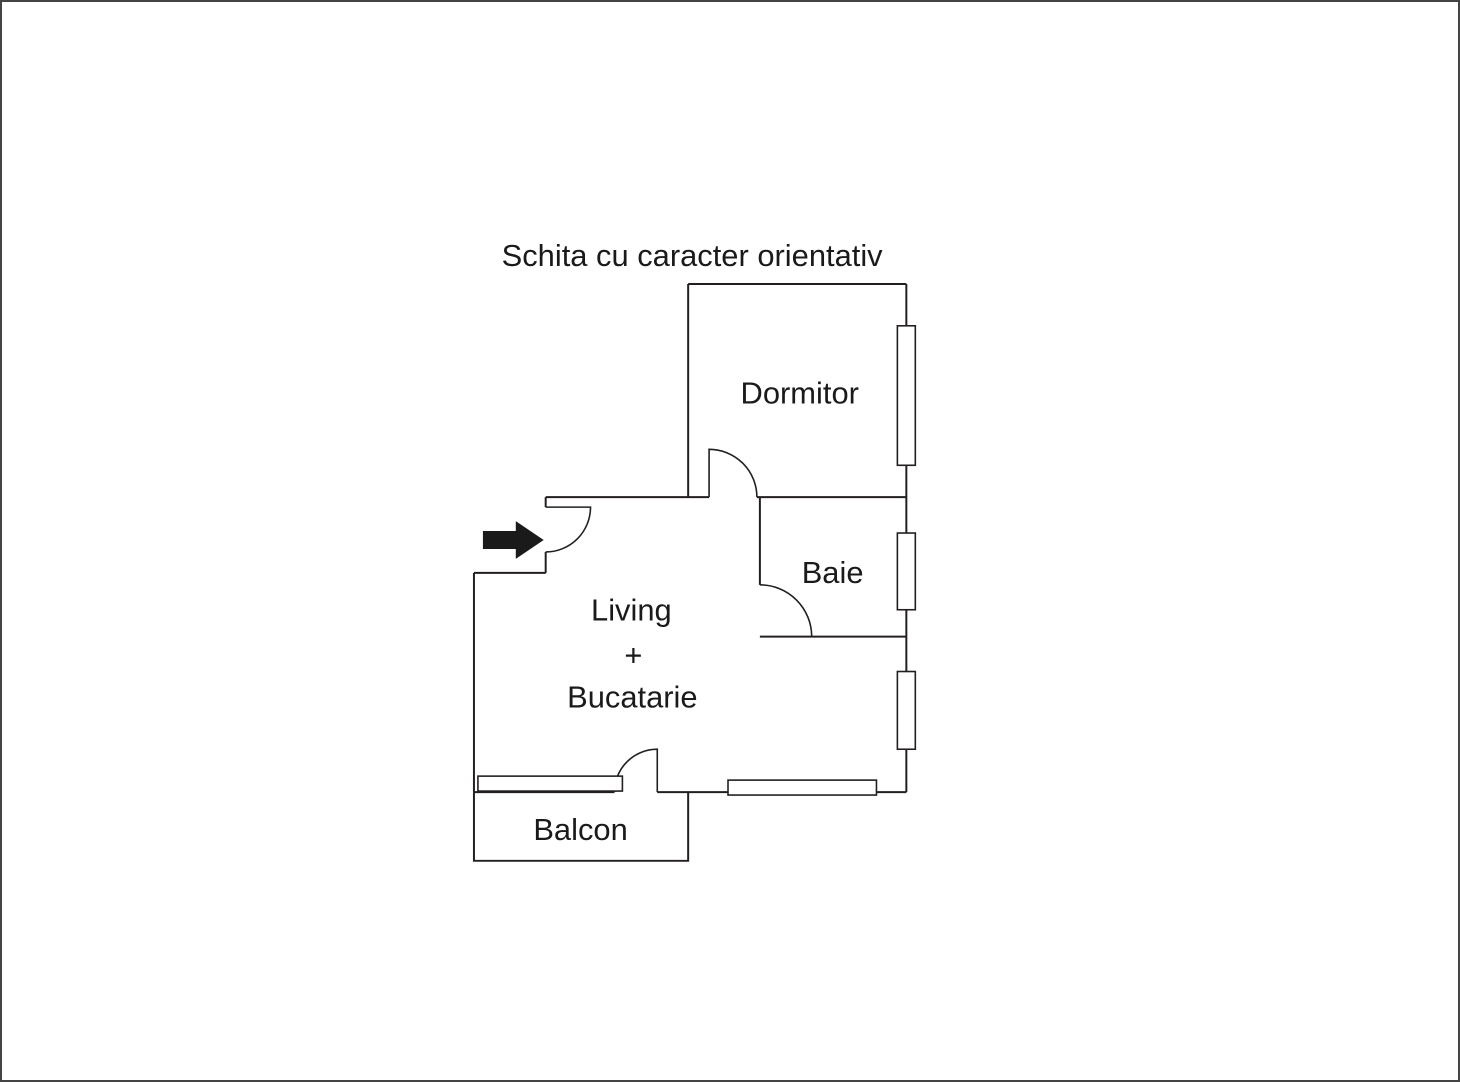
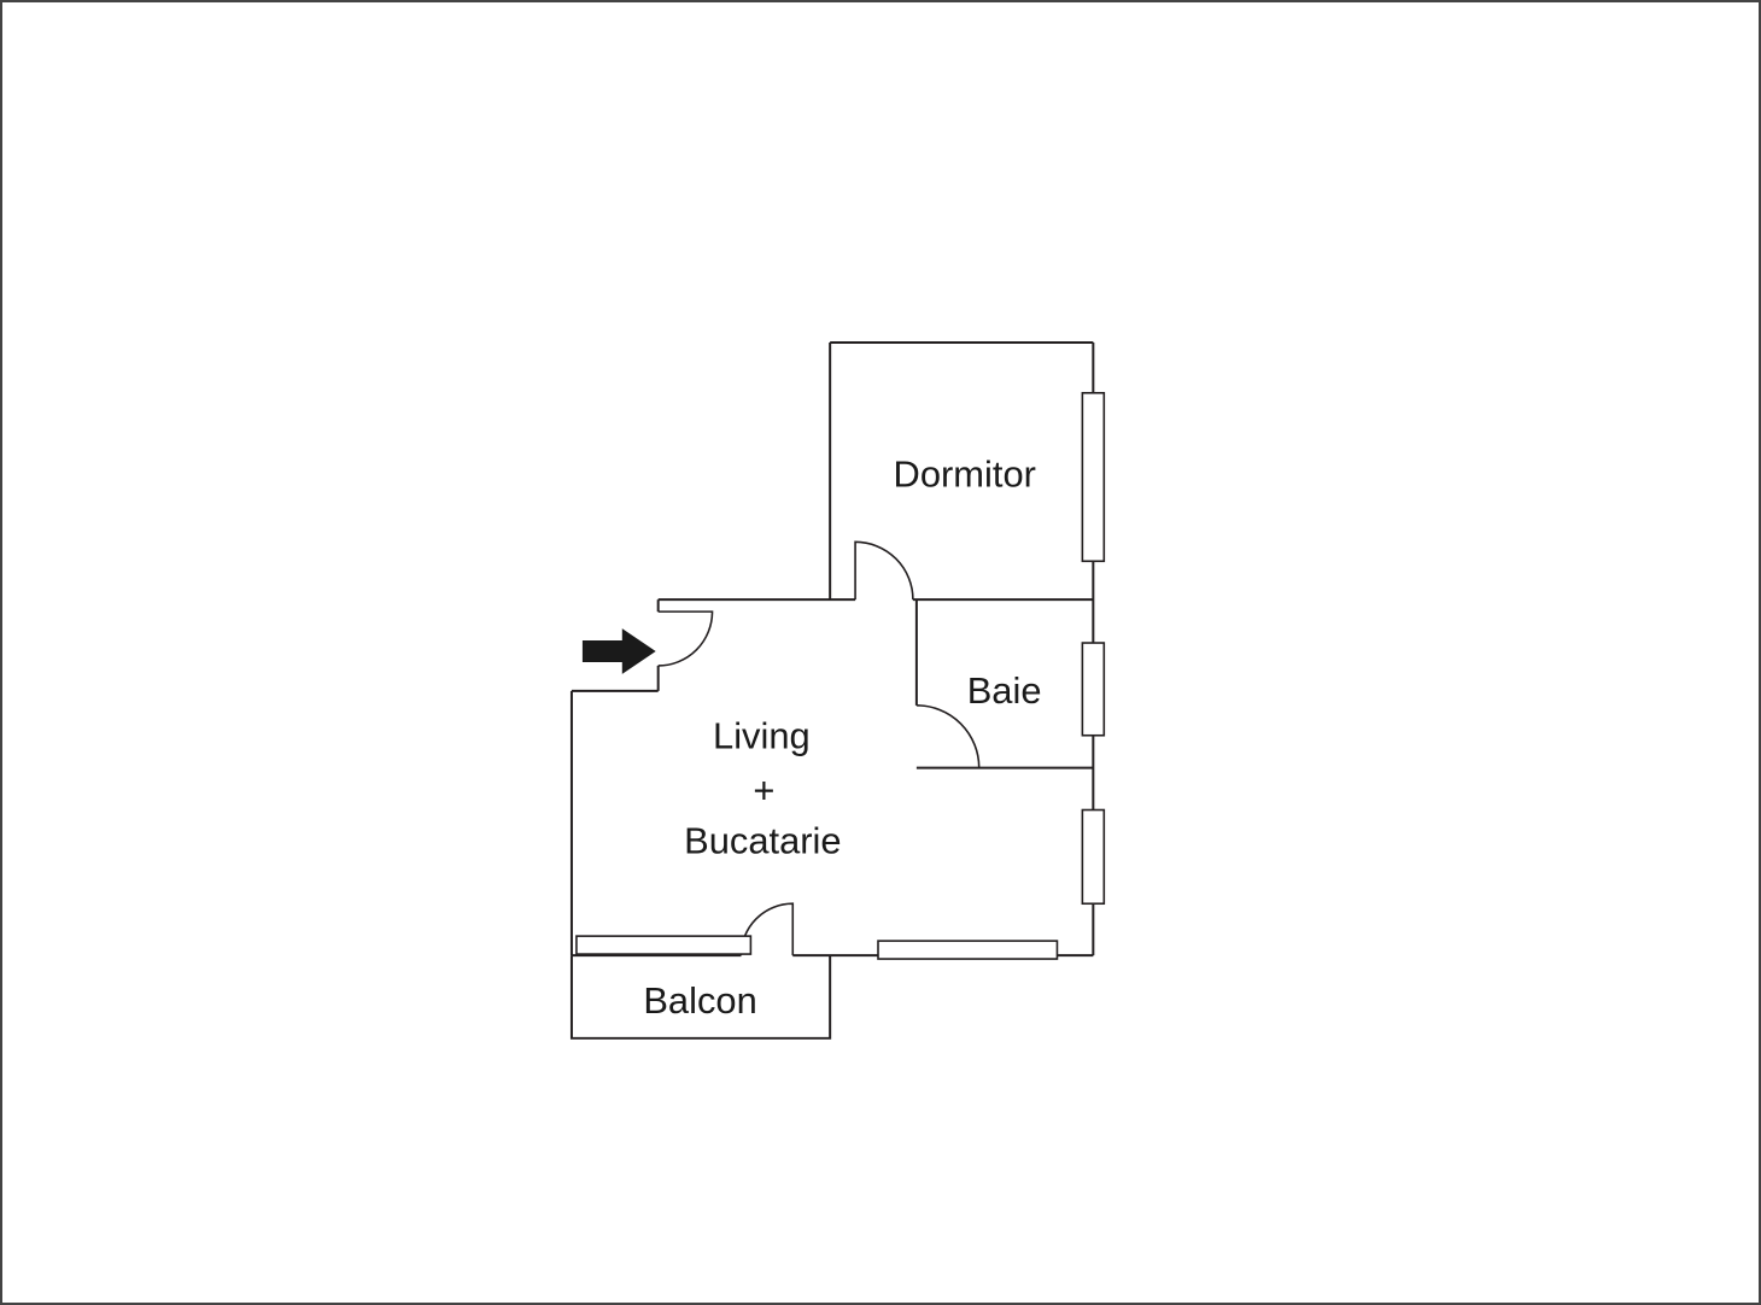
- Schita cu caracter orientativ
  Dormitor
  Baie
  Living
  +
  Bucatarie
  Balcon
